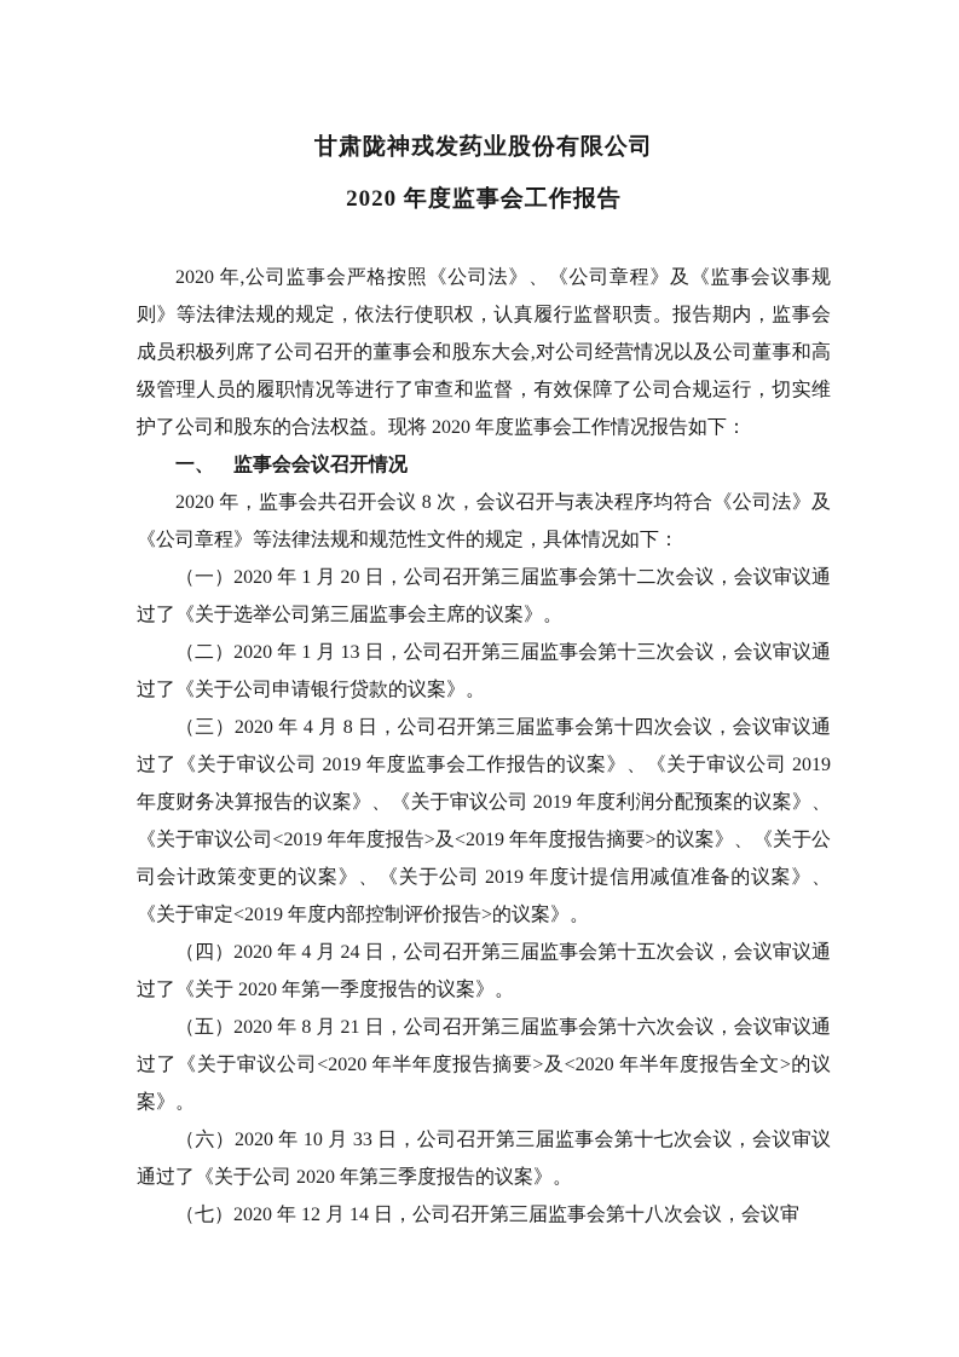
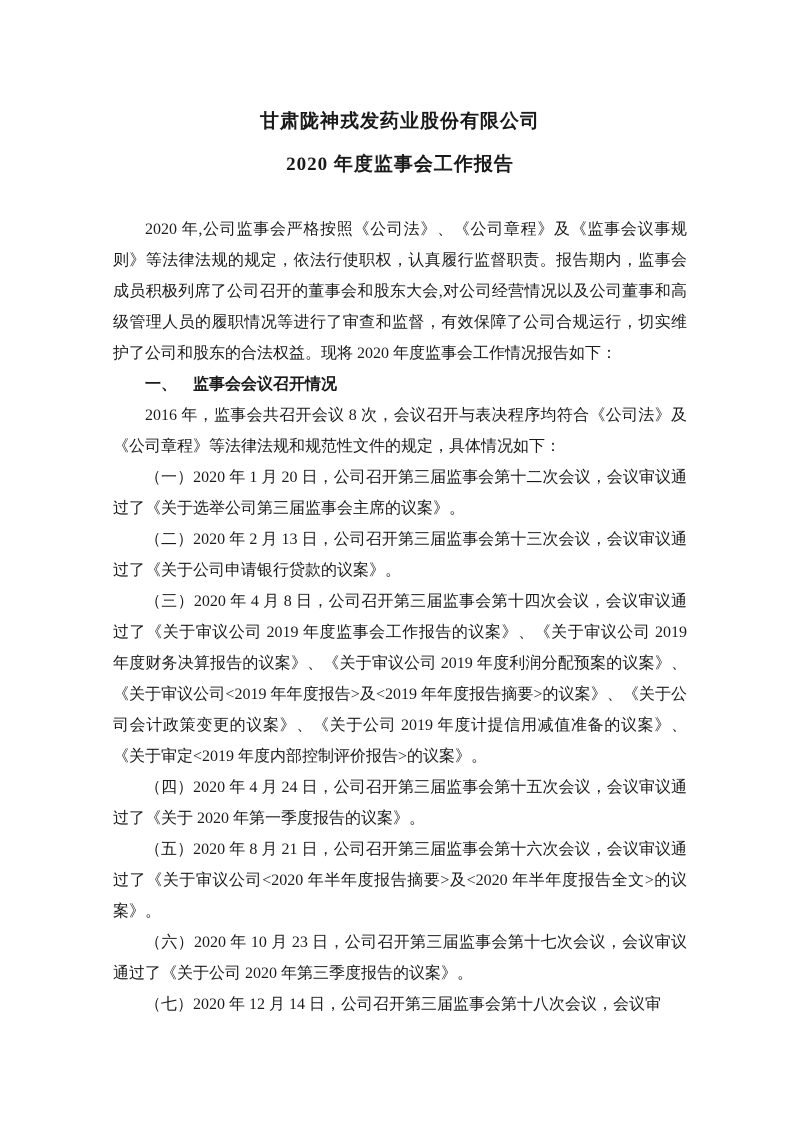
  甘肃陇神戎发药业股份有限公司
  2020 年度监事会工作报告
  2020 年,公司监事会严格按照《公司法》、《公司章程》及《监事会议事规则》等法律法规的规定，依法行使职权，认真履行监督职责。报告期内，监事会成员积极列席了公司召开的董事会和股东大会,对公司经营情况以及公司董事和高级管理人员的履职情况等进行了审查和监督，有效保障了公司合规运行，切实维护了公司和股东的合法权益。现将 2020 年度监事会工作情况报告如下：
  一、 监事会会议召开情况
- 2020 年，监事会共召开会议 8 次，会议召开与表决程序均符合《公司法》及《公司章程》等法律法规和规范性文件的规定，具体情况如下：
+ 2016 年，监事会共召开会议 8 次，会议召开与表决程序均符合《公司法》及《公司章程》等法律法规和规范性文件的规定，具体情况如下：
  （一）2020 年 1 月 20 日，公司召开第三届监事会第十二次会议，会议审议通过了《关于选举公司第三届监事会主席的议案》。
- （二）2020 年 1 月 13 日，公司召开第三届监事会第十三次会议，会议审议通过了《关于公司申请银行贷款的议案》。
+ （二）2020 年 2 月 13 日，公司召开第三届监事会第十三次会议，会议审议通过了《关于公司申请银行贷款的议案》。
  （三）2020 年 4 月 8 日，公司召开第三届监事会第十四次会议，会议审议通过了《关于审议公司 2019 年度监事会工作报告的议案》、《关于审议公司 2019 年度财务决算报告的议案》、《关于审议公司 2019 年度利润分配预案的议案》、《关于审议公司<2019 年年度报告>及<2019 年年度报告摘要>的议案》、《关于公司会计政策变更的议案》、《关于公司 2019 年度计提信用减值准备的议案》、《关于审定<2019 年度内部控制评价报告>的议案》。
  （四）2020 年 4 月 24 日，公司召开第三届监事会第十五次会议，会议审议通过了《关于 2020 年第一季度报告的议案》。
  （五）2020 年 8 月 21 日，公司召开第三届监事会第十六次会议，会议审议通过了《关于审议公司<2020 年半年度报告摘要>及<2020 年半年度报告全文>的议案》。
- （六）2020 年 10 月 33 日，公司召开第三届监事会第十七次会议，会议审议通过了《关于公司 2020 年第三季度报告的议案》。
+ （六）2020 年 10 月 23 日，公司召开第三届监事会第十七次会议，会议审议通过了《关于公司 2020 年第三季度报告的议案》。
  （七）2020 年 12 月 14 日，公司召开第三届监事会第十八次会议，会议审
